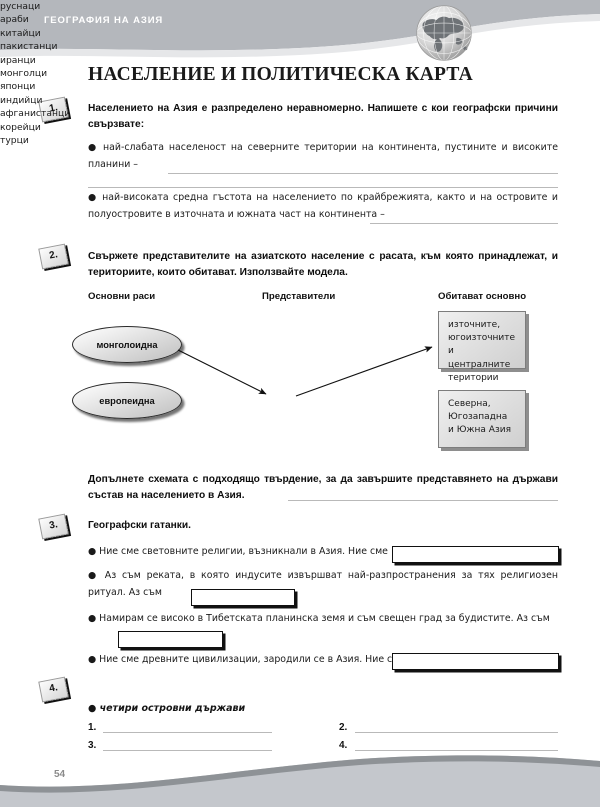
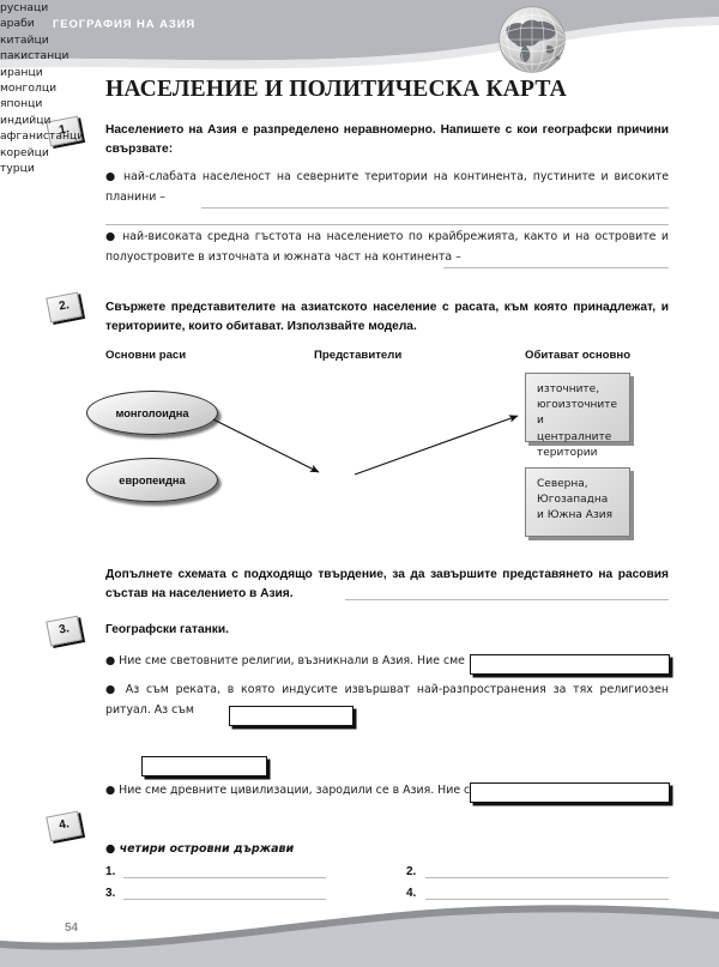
  ГЕОГРАФИЯ НА АЗИЯ
  НАСЕЛЕНИЕ И ПОЛИТИЧЕСКА КАРТА
  Населението на Азия е разпределено неравномерно. Напишете с кои географски причини свързвате:
  ● най-слабата населеност на северните територии на континента, пустините и високите планини –
  ● най-високата средна гъстота на населението по крайбрежията, както и на островите и полуостровите в източната и южната част на континента –
  Свържете представителите на азиатското население с расата, към която принадлежат, и териториите, които обитават. Използвайте модела.
  Основни раси
  Представители
  Обитават основно
  монголоидна
  европеидна
  руснаци
  араби
  китайци
  пакистанци
  иранци
  монголци
  японци
  индийци
  афганистанци
  корейци
  турци
  източните,
  югоизточните
  и централните
  територии
  Северна,
  Югозападна
  и Южна Азия
- Допълнете схемата с подходящо твърдение, за да завършите представянето на държави състав на населението в Азия.
+ Допълнете схемата с подходящо твърдение, за да завършите представянето на расовия състав на населението в Азия.
  Географски гатанки.
  ● Ние сме световните религии, възникнали в Азия. Ние сме
  ● Аз съм реката, в която индусите извършват най-разпространения за тях религиозен ритуал. Аз съм
- ● Намирам се високо в Тибетската планинска земя и съм свещен град за будистите. Аз съм
  ● Ние сме древните цивилизации, зародили се в Азия. Ние с
  ● четири островни държави
  1.
  2.
  3.
  4.
  54
